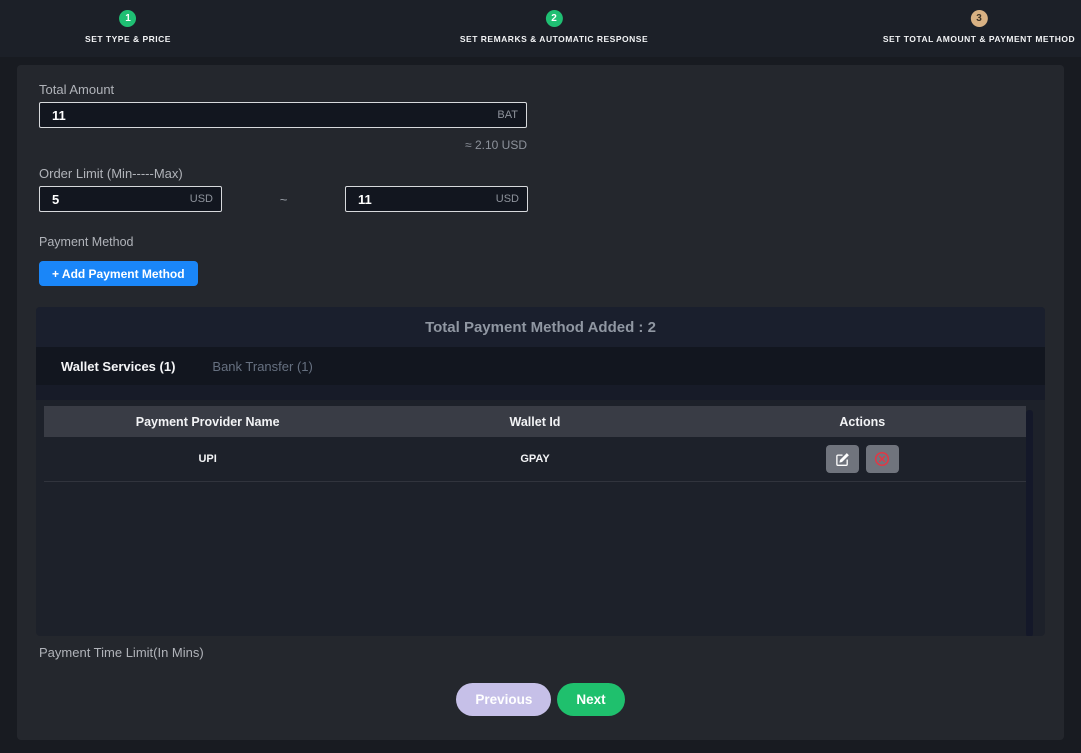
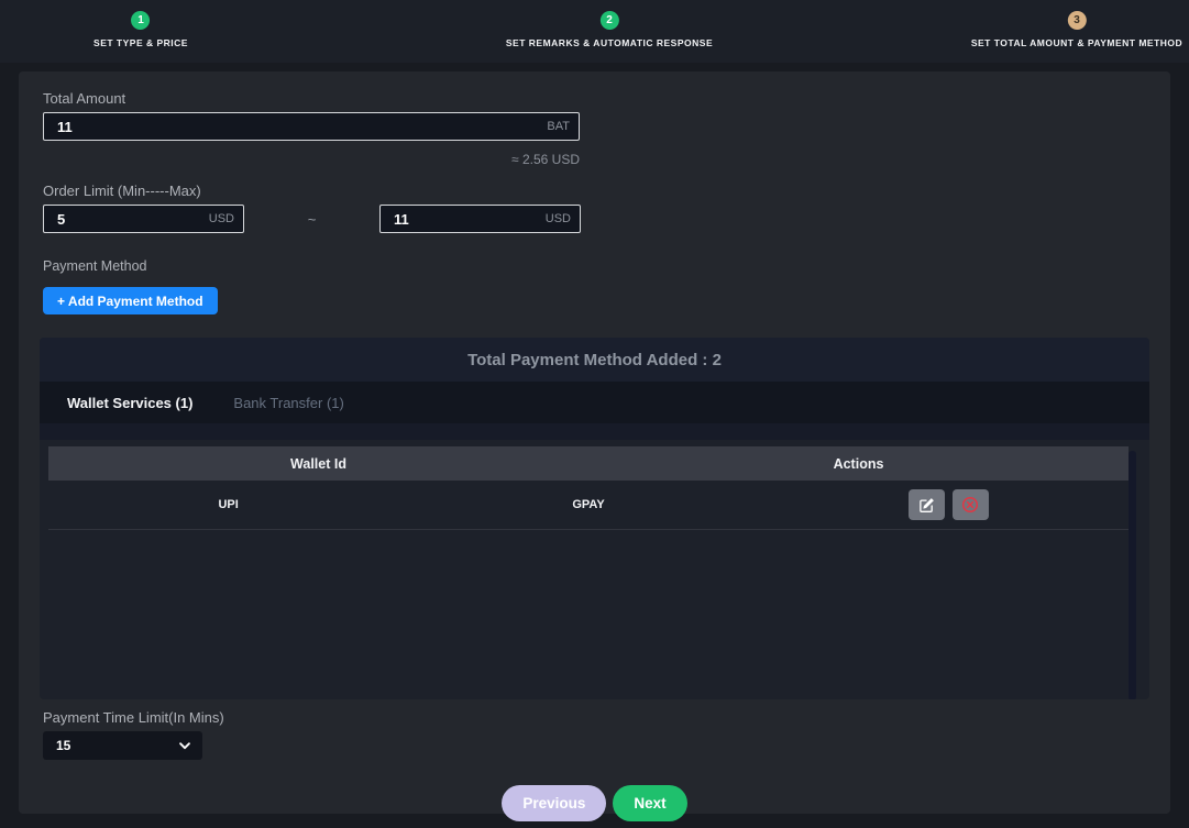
  1
  SET TYPE & PRICE
  2
  SET REMARKS & AUTOMATIC RESPONSE
  3
  SET TOTAL AMOUNT & PAYMENT METHOD
  Total Amount
  11
  BAT
- ≈ 2.10 USD
+ ≈ 2.56 USD
  Order Limit (Min-----Max)
  5
  USD
  ~
  11
  USD
  Payment Method
  + Add Payment Method
  Total Payment Method Added : 2
  Wallet Services (1)
  Bank Transfer (1)
- Payment Provider Name
  Wallet Id
  Actions
  UPI
  GPAY
  Payment Time Limit(In Mins)
+ 15
  Previous
  Next
